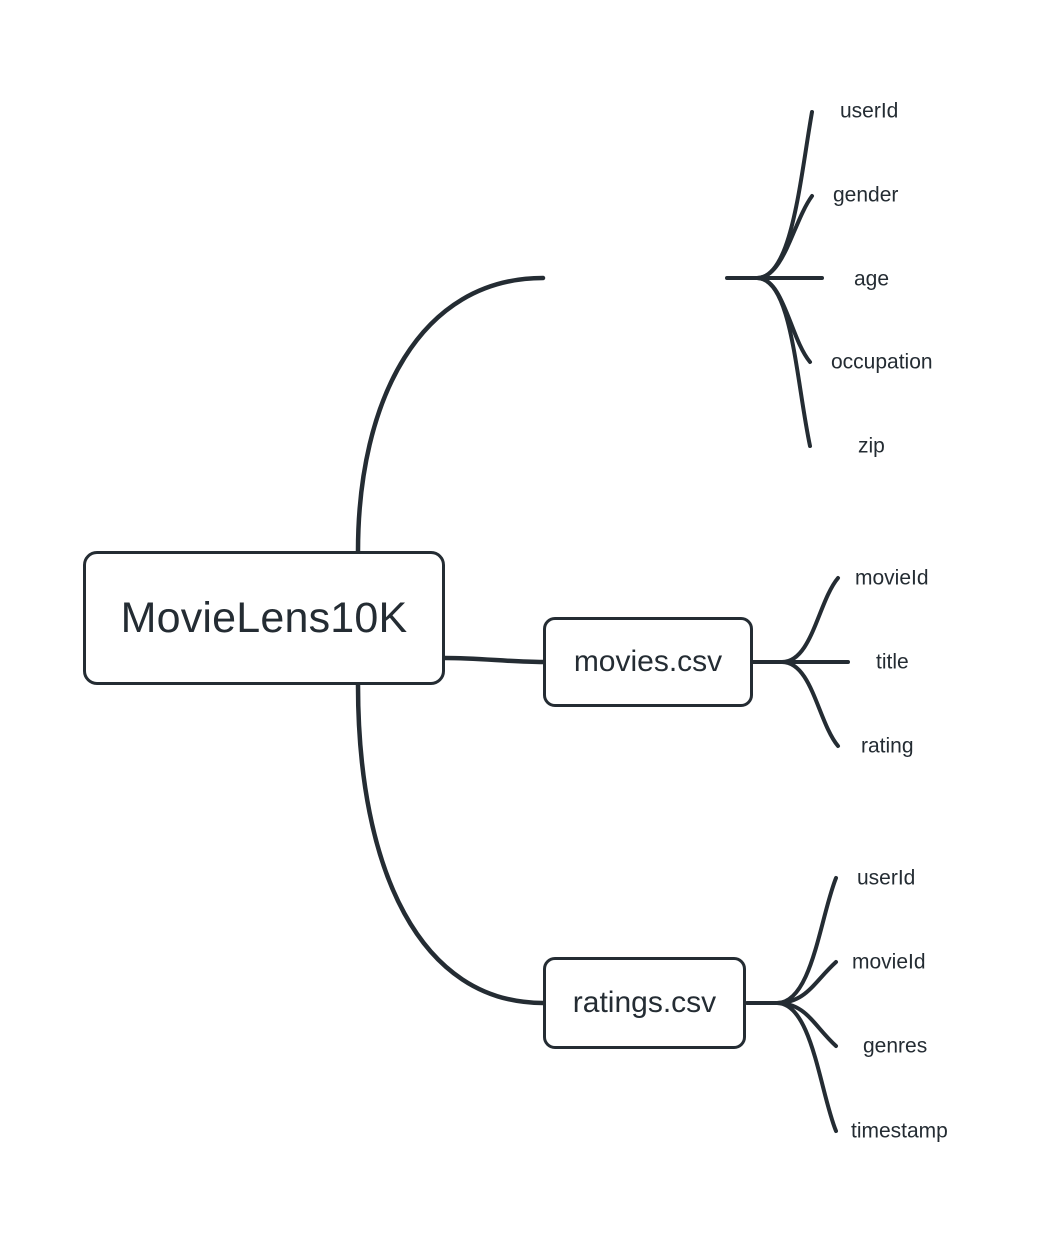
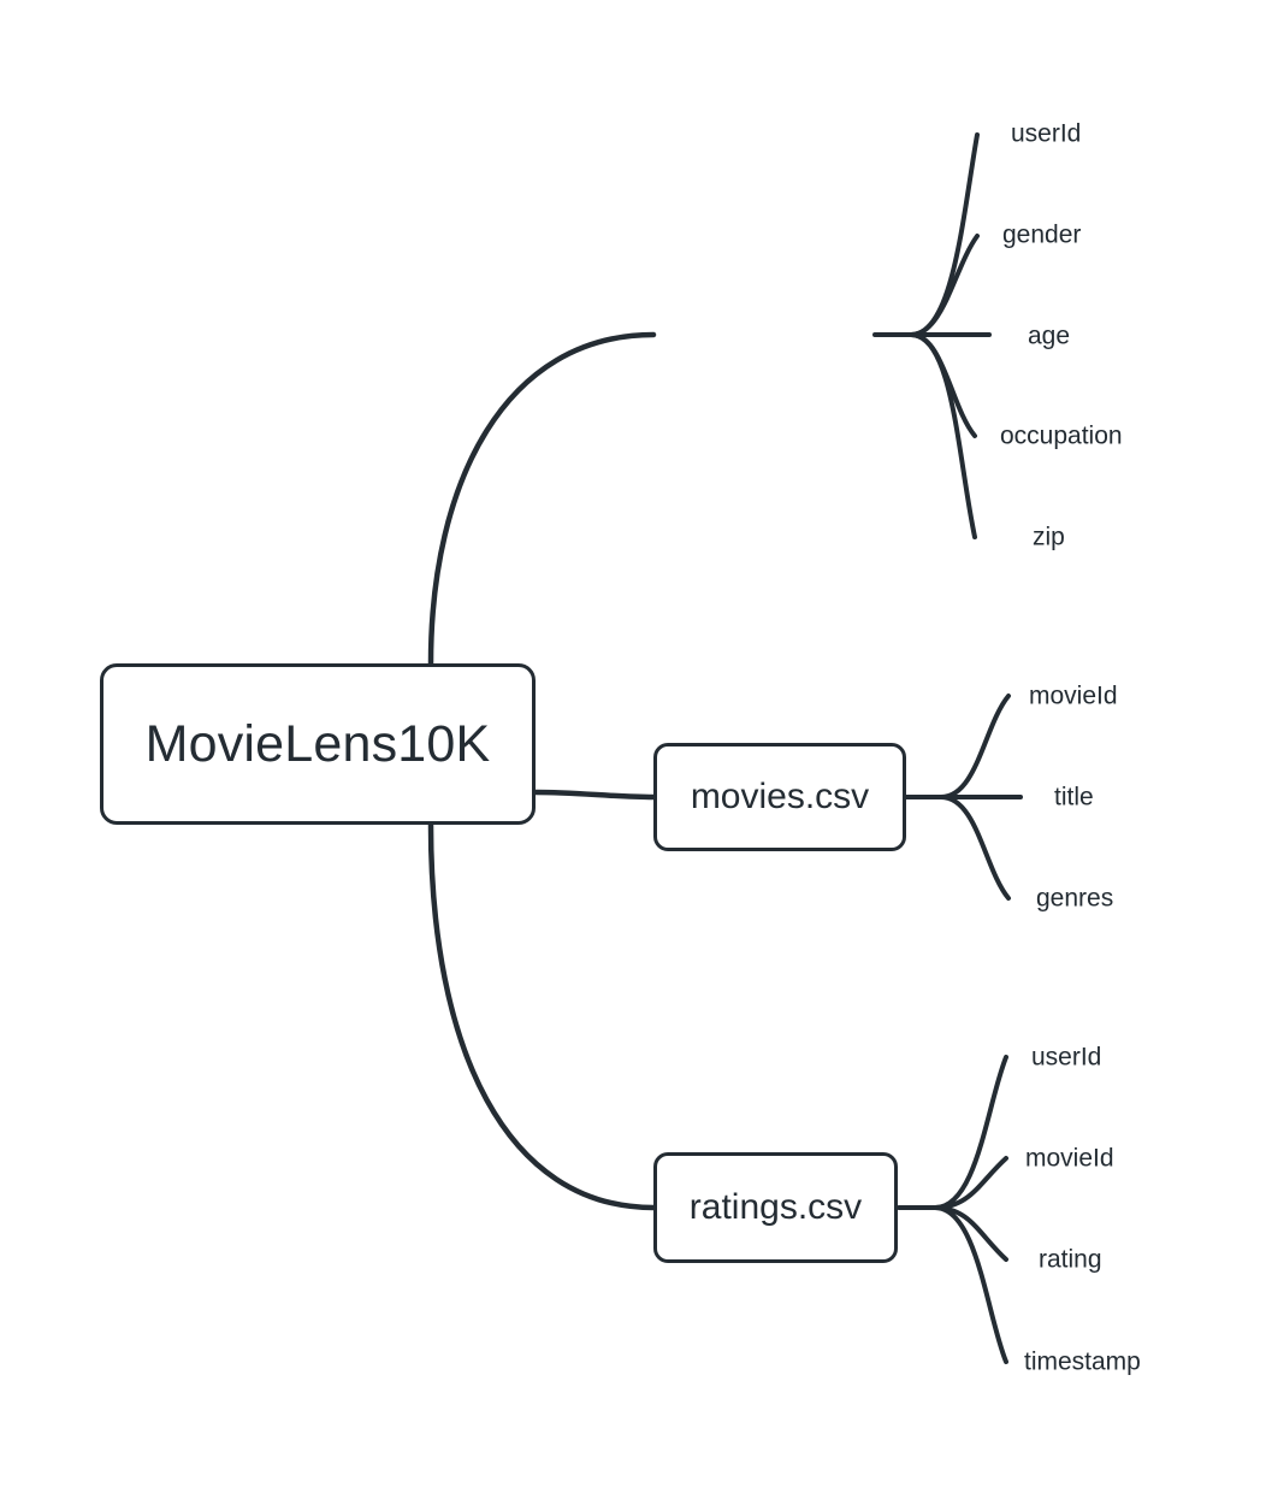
  MovieLens10K
  movies.csv
  ratings.csv
  userId
  gender
  age
  occupation
  zip
  movieId
  title
- rating
+ genres
  userId
  movieId
- genres
+ rating
  timestamp
